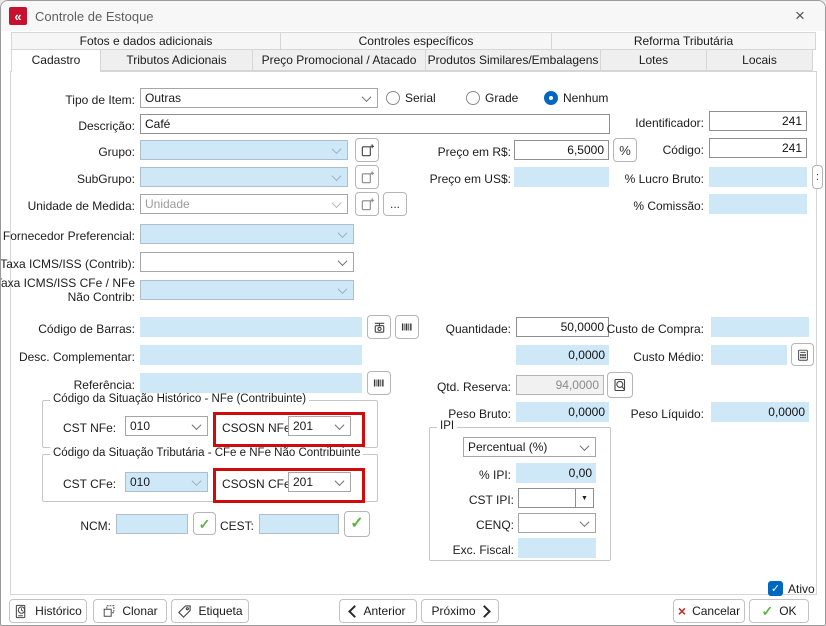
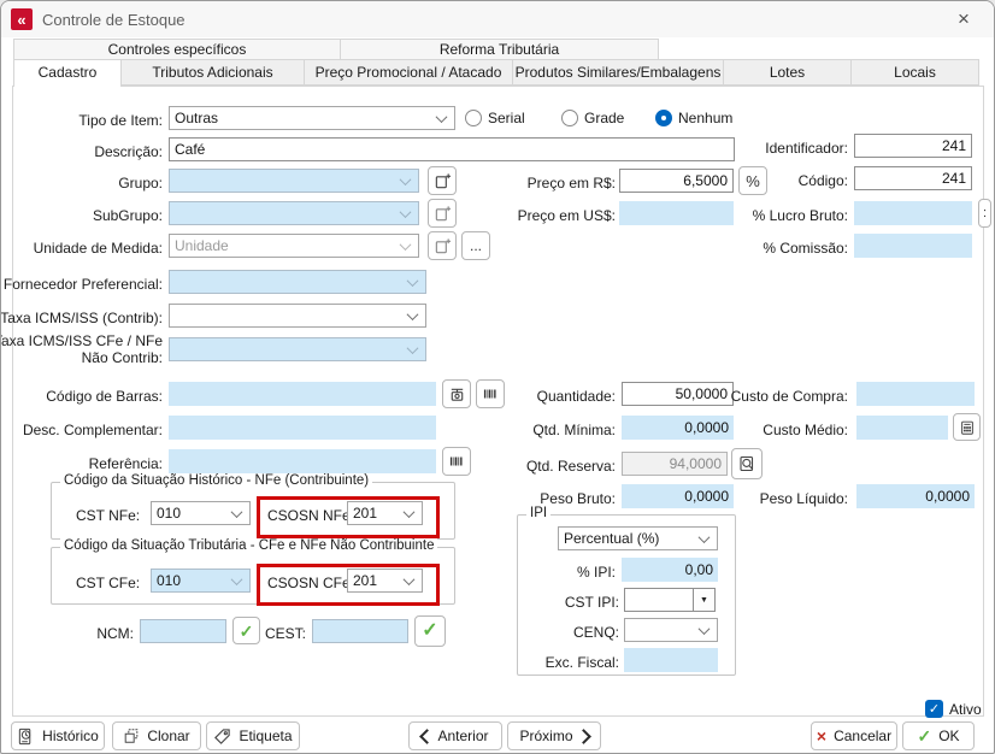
  «
  Controle de Estoque
  ×
- Fotos e dados adicionais
  Controles específicos
  Reforma Tributária
  Cadastro
  Tributos Adicionais
  Preço Promocional / Atacado
  Produtos Similares/Embalagens
  Lotes
  Locais
  Tipo de Item:
  Outras
  Serial
  Grade
  Nenhum
  Descrição:
  Café
  Identificador:
  241
  Grupo:
  Preço em R$:
  6,5000
  %
  Código:
  241
  SubGrupo:
  Preço em US$:
  % Lucro Bruto:
  :
  Unidade de Medida:
  Unidade
  ...
  % Comissão:
  Fornecedor Preferencial:
  Taxa ICMS/ISS (Contrib):
  axa ICMS/ISS CFe / NFe
  Não Contrib:
  Código de Barras:
  Quantidade:
  50,0000
  Custo de Compra:
  Desc. Complementar:
+ Qtd. Mínima:
  0,0000
  Custo Médio:
  Referência:
  Qtd. Reserva:
  94,0000
  Peso Bruto:
  0,0000
  Peso Líquido:
  0,0000
  Código da Situação Histórico - NFe (Contribuinte)
  CST NFe:
  010
  CSOSN NF
  201
  Código da Situação Tributária - CFe e NFe Não Contribuinte
  CST CFe:
  010
  CSOSN CF
  201
  NCM:
  ✓
  CEST:
  ✓
  IPI
  Percentual (%)
  % IPI:
  0,00
  CST IPI:
  CENQ:
  Exc. Fiscal:
  ✓
  Ativo
  Histórico
  Clonar
  Etiqueta
  Anterior
  Próximo
  ×
  Cancelar
  ✓
  OK
